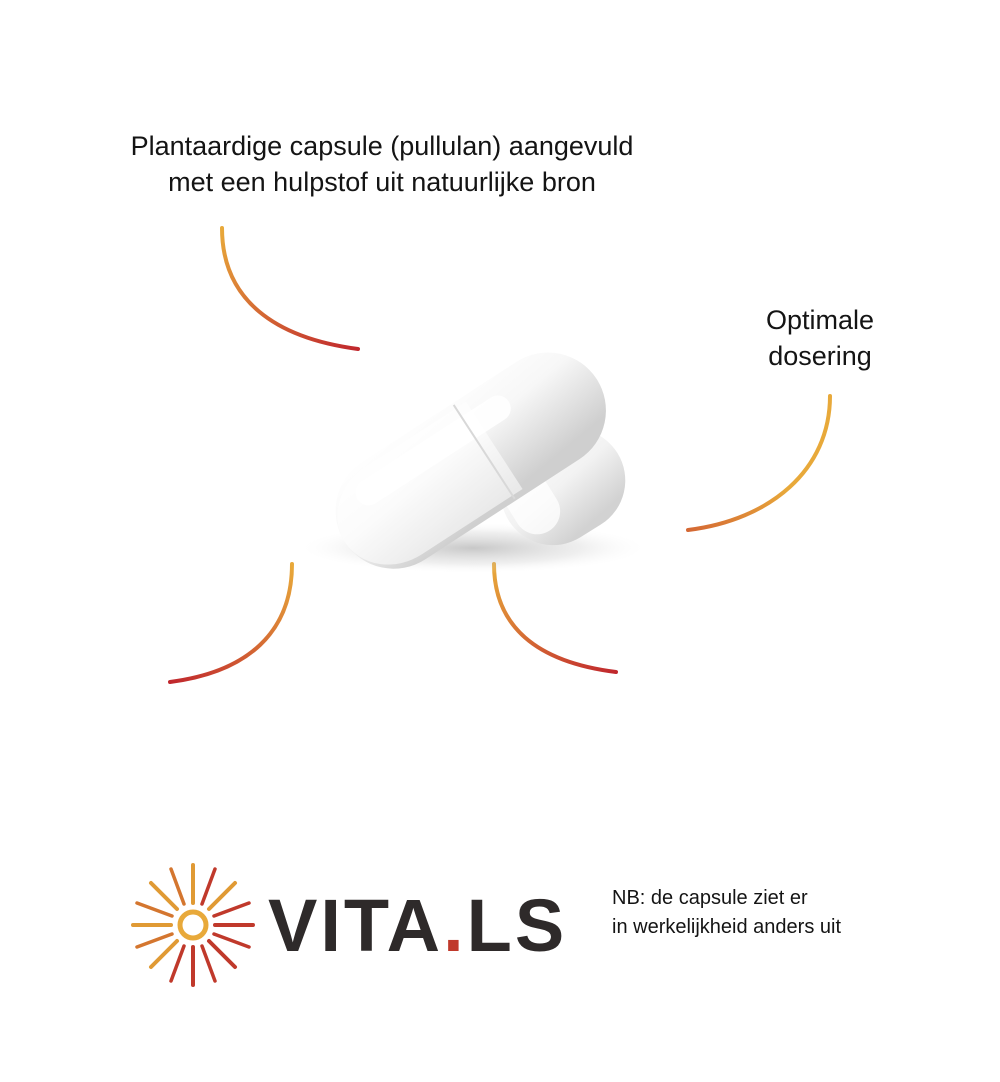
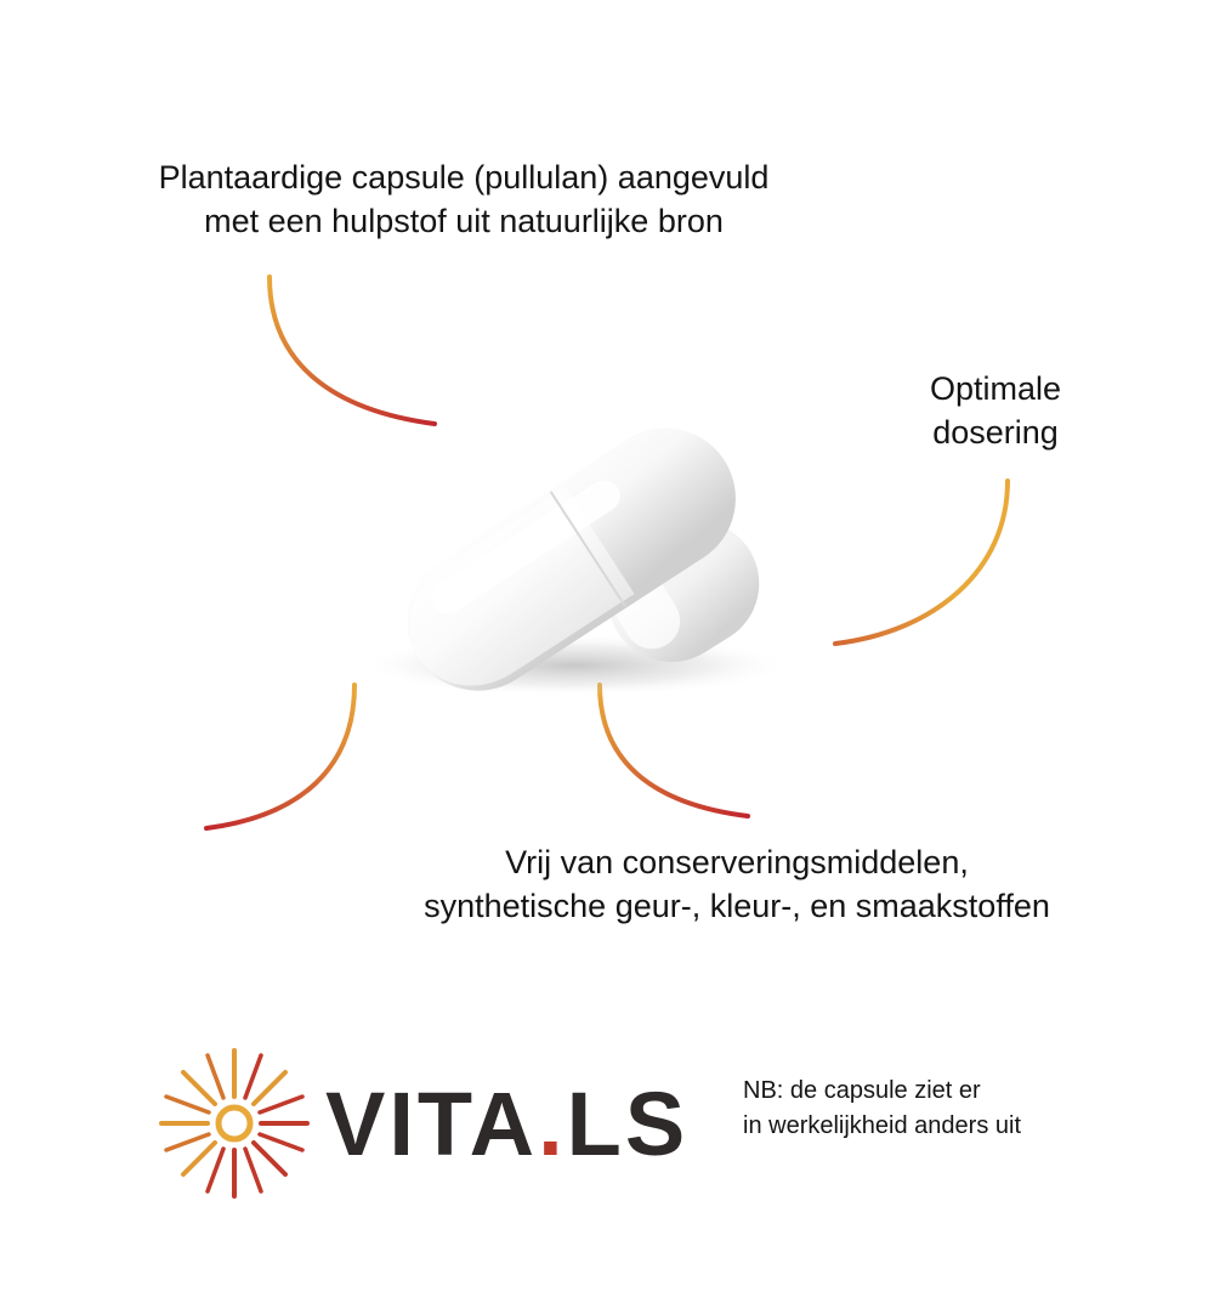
  Plantaardige capsule (pullulan) aangevuld
  met een hulpstof uit natuurlijke bron
  Optimale
  dosering
+ Vrij van conserveringsmiddelen,
+ synthetische geur-, kleur-, en smaakstoffen
  NB: de capsule ziet er
  in werkelijkheid anders uit
  VITA.LS
